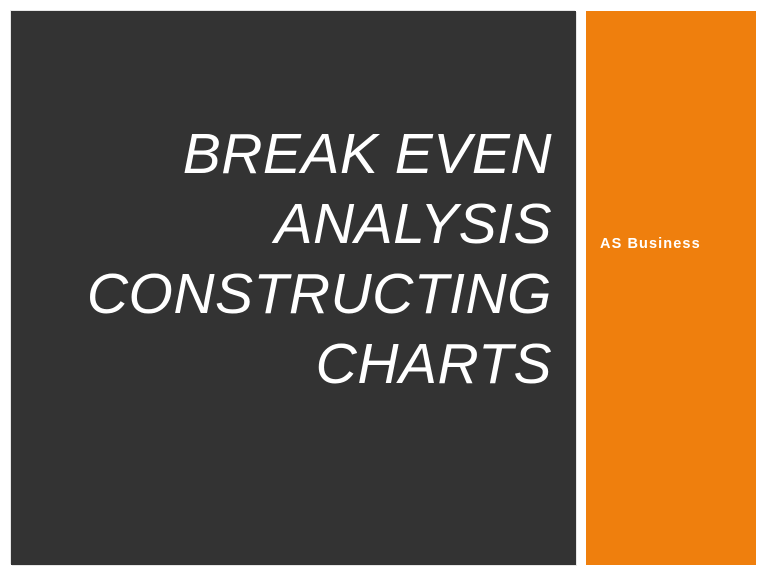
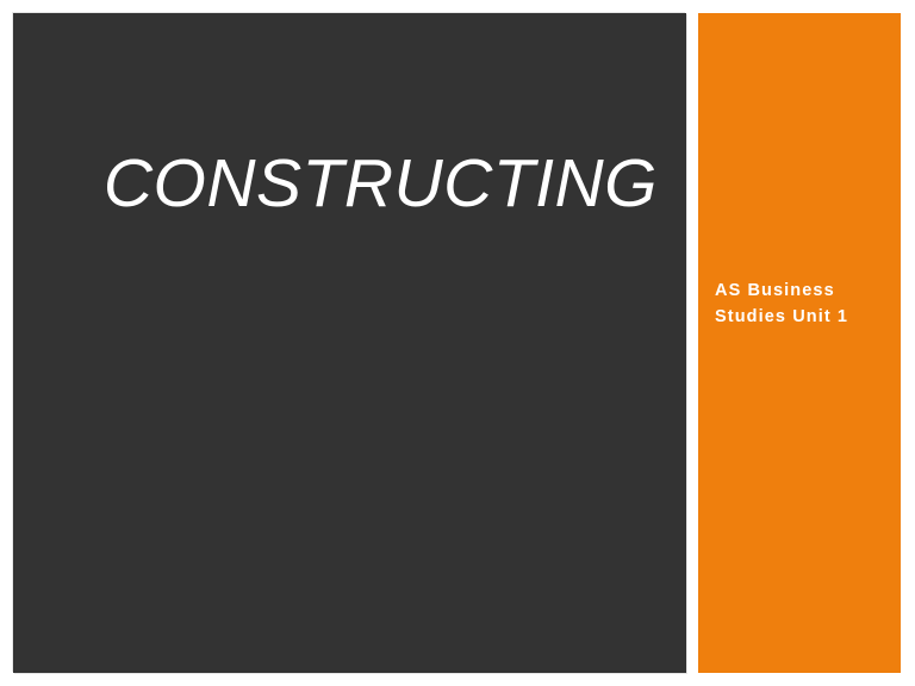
- BREAK EVEN
- ANALYSIS
  CONSTRUCTING
- CHARTS
  AS Business
+ Studies Unit 1
